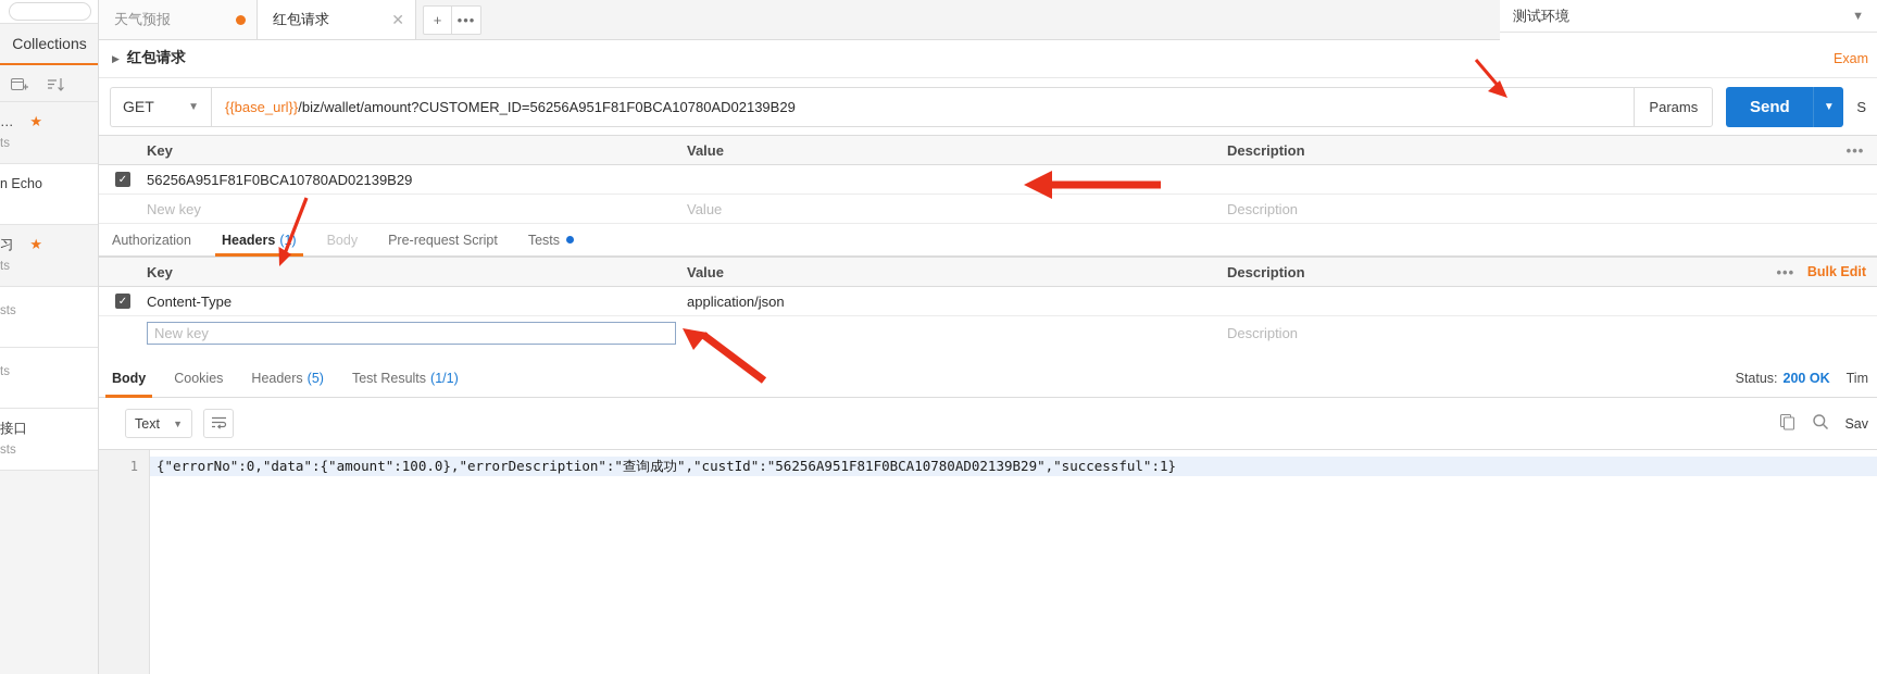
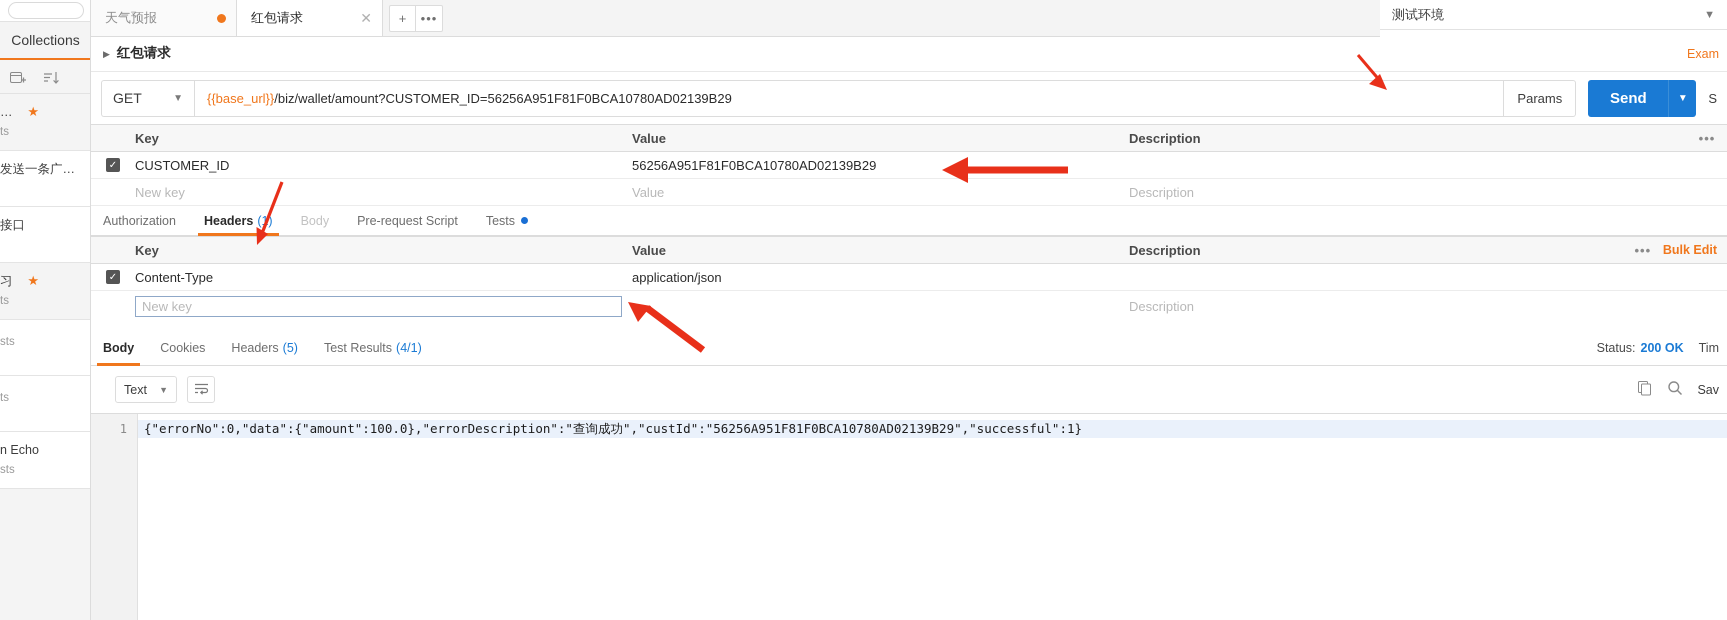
  Collections
  …
  ts
  ★
+ 发送一条广…
- n Echo
+ 接口
  习
  ts
  ★
  sts
  ts
- 接口
+ n Echo
  sts
  测试环境
  ▼
  天气预报
  红包请求
  ✕
  +
  •••
  ▶
  红包请求
  Exam
  GET
  ▼
  {{base_url}}
  /biz/wallet/amount?CUSTOMER_ID=56256A951F81F0BCA10780AD02139B29
  Params
  Send
  ▼
  S
  Key
  Value
  Description
  •••
  ✓
+ CUSTOMER_ID
  56256A951F81F0BCA10780AD02139B29
  New key
  Value
  Description
  Authorization
  Headers
  (1)
  Body
  Pre-request Script
  Tests
  Key
  Value
  Description
  •••
  Bulk Edit
  ✓
  Content-Type
  application/json
  New key
  Description
  Body
  Cookies
  Headers
  (5)
  Test Results
- (1/1)
+ (4/1)
  Status:
  200 OK
  Tim
  Text
  ▼
  Sav
  1
  {"errorNo":0,"data":{"amount":100.0},"errorDescription":"查询成功","custId":"56256A951F81F0BCA10780AD02139B29","successful":1}
